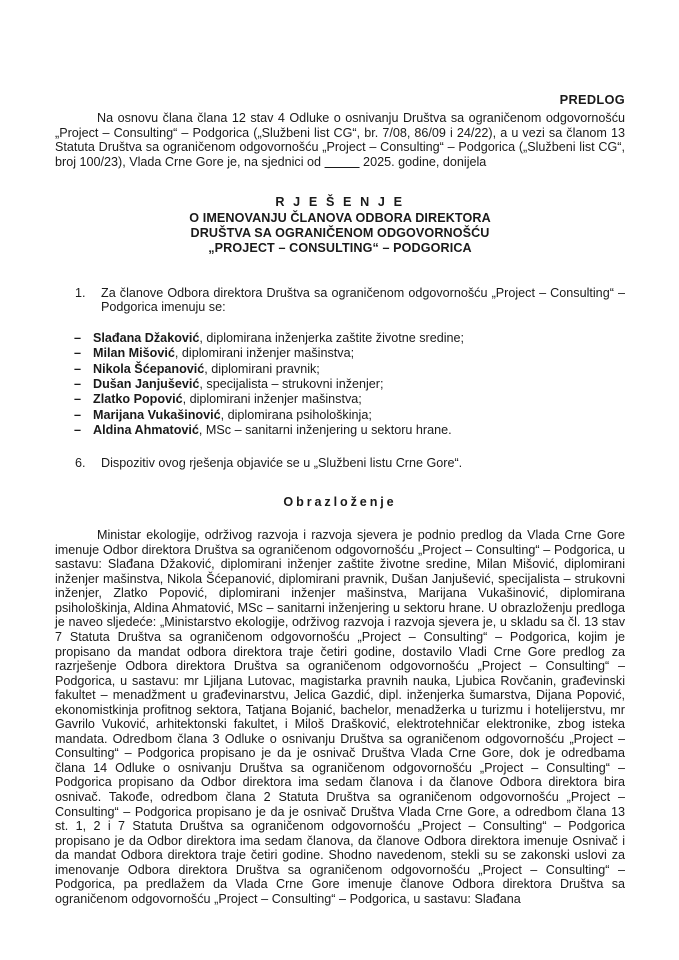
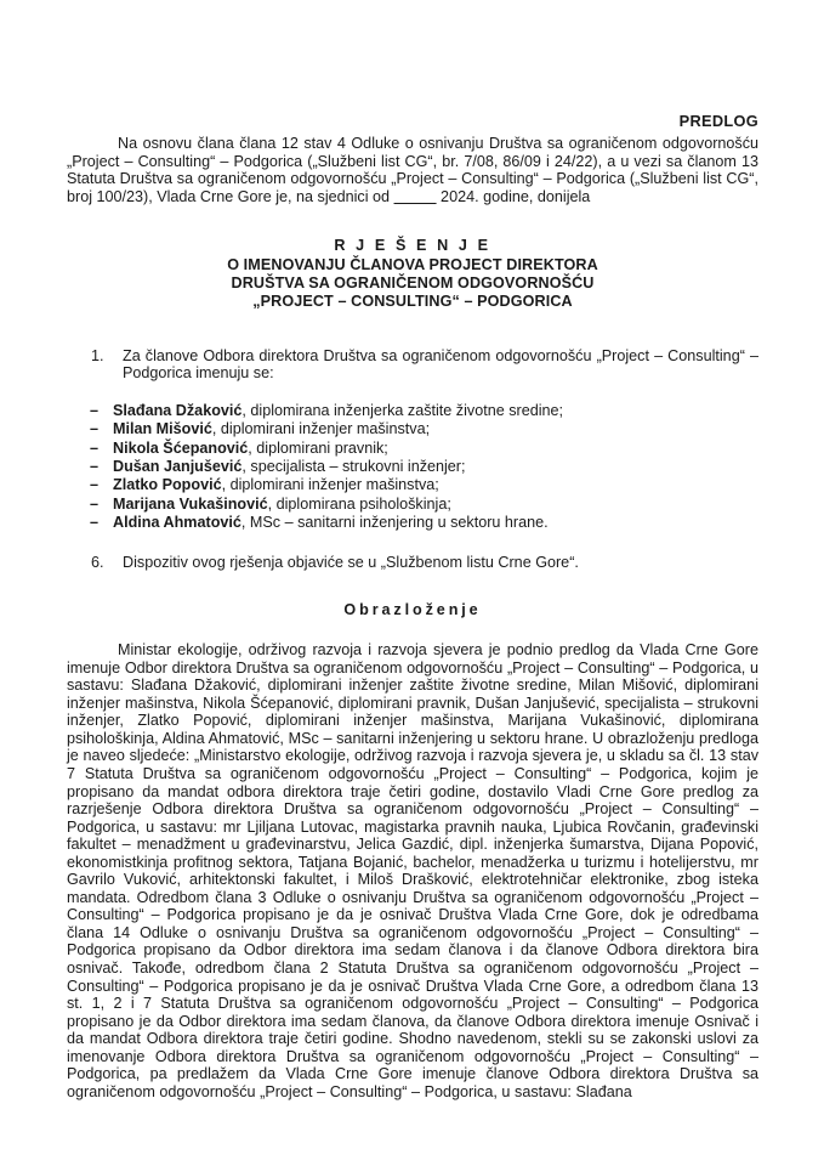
  PREDLOG
- Na osnovu člana člana 12 stav 4 Odluke o osnivanju Društva sa ograničenom odgovornošću „Project – Consulting“ – Podgorica („Službeni list CG“, br. 7/08, 86/09 i 24/22), a u vezi sa članom 13 Statuta Društva sa ograničenom odgovornošću „Project – Consulting“ – Podgorica („Službeni list CG“, broj 100/23), Vlada Crne Gore je, na sjednici od _____ 2025. godine, donijela
+ Na osnovu člana člana 12 stav 4 Odluke o osnivanju Društva sa ograničenom odgovornošću „Project – Consulting“ – Podgorica („Službeni list CG“, br. 7/08, 86/09 i 24/22), a u vezi sa članom 13 Statuta Društva sa ograničenom odgovornošću „Project – Consulting“ – Podgorica („Službeni list CG“, broj 100/23), Vlada Crne Gore je, na sjednici od _____ 2024. godine, donijela
  R J E Š E N J E
- O IMENOVANJU ČLANOVA ODBORA DIREKTORA
+ O IMENOVANJU ČLANOVA PROJECT DIREKTORA
  DRUŠTVA SA OGRANIČENOM ODGOVORNOŠĆU
  „PROJECT – CONSULTING“ – PODGORICA
  1.
  Za članove Odbora direktora Društva sa ograničenom odgovornošću „Project – Consulting“ – Podgorica imenuju se:
  –
  Slađana Džaković, diplomirana inženjerka zaštite životne sredine;
  –
  Milan Mišović, diplomirani inženjer mašinstva;
  –
  Nikola Šćepanović, diplomirani pravnik;
  –
  Dušan Janjušević, specijalista – strukovni inženjer;
  –
  Zlatko Popović, diplomirani inženjer mašinstva;
  –
  Marijana Vukašinović, diplomirana psihološkinja;
  –
  Aldina Ahmatović, MSc – sanitarni inženjering u sektoru hrane.
  6.
- Dispozitiv ovog rješenja objaviće se u „Službeni listu Crne Gore“.
+ Dispozitiv ovog rješenja objaviće se u „Službenom listu Crne Gore“.
  Obrazloženje
  Ministar ekologije, održivog razvoja i razvoja sjevera je podnio predlog da Vlada Crne Gore imenuje Odbor direktora Društva sa ograničenom odgovornošću „Project – Consulting“ – Podgorica, u sastavu: Slađana Džaković, diplomirani inženjer zaštite životne sredine, Milan Mišović, diplomirani inženjer mašinstva, Nikola Šćepanović, diplomirani pravnik, Dušan Janjušević, specijalista – strukovni inženjer, Zlatko Popović, diplomirani inženjer mašinstva, Marijana Vukašinović, diplomirana psihološkinja, Aldina Ahmatović, MSc – sanitarni inženjering u sektoru hrane. U obrazloženju predloga je naveo sljedeće: „Ministarstvo ekologije, održivog razvoja i razvoja sjevera je, u skladu sa čl. 13 stav 7 Statuta Društva sa ograničenom odgovornošću „Project – Consulting“ – Podgorica, kojim je propisano da mandat odbora direktora traje četiri godine, dostavilo Vladi Crne Gore predlog za razrješenje Odbora direktora Društva sa ograničenom odgovornošću „Project – Consulting“ – Podgorica, u sastavu: mr Ljiljana Lutovac, magistarka pravnih nauka, Ljubica Rovčanin, građevinski fakultet – menadžment u građevinarstvu, Jelica Gazdić, dipl. inženjerka šumarstva, Dijana Popović, ekonomistkinja profitnog sektora, Tatjana Bojanić, bachelor, menadžerka u turizmu i hotelijerstvu, mr Gavrilo Vuković, arhitektonski fakultet, i Miloš Drašković, elektrotehničar elektronike, zbog isteka mandata. Odredbom člana 3 Odluke o osnivanju Društva sa ograničenom odgovornošću „Project – Consulting“ – Podgorica propisano je da je osnivač Društva Vlada Crne Gore, dok je odredbama člana 14 Odluke o osnivanju Društva sa ograničenom odgovornošću „Project – Consulting“ – Podgorica propisano da Odbor direktora ima sedam članova i da članove Odbora direktora bira osnivač. Takođe, odredbom člana 2 Statuta Društva sa ograničenom odgovornošću „Project – Consulting“ – Podgorica propisano je da je osnivač Društva Vlada Crne Gore, a odredbom člana 13 st. 1, 2 i 7 Statuta Društva sa ograničenom odgovornošću „Project – Consulting“ – Podgorica propisano je da Odbor direktora ima sedam članova, da članove Odbora direktora imenuje Osnivač i da mandat Odbora direktora traje četiri godine. Shodno navedenom, stekli su se zakonski uslovi za imenovanje Odbora direktora Društva sa ograničenom odgovornošću „Project – Consulting“ – Podgorica, pa predlažem da Vlada Crne Gore imenuje članove Odbora direktora Društva sa ograničenom odgovornošću „Project – Consulting“ – Podgorica, u sastavu: Slađana
